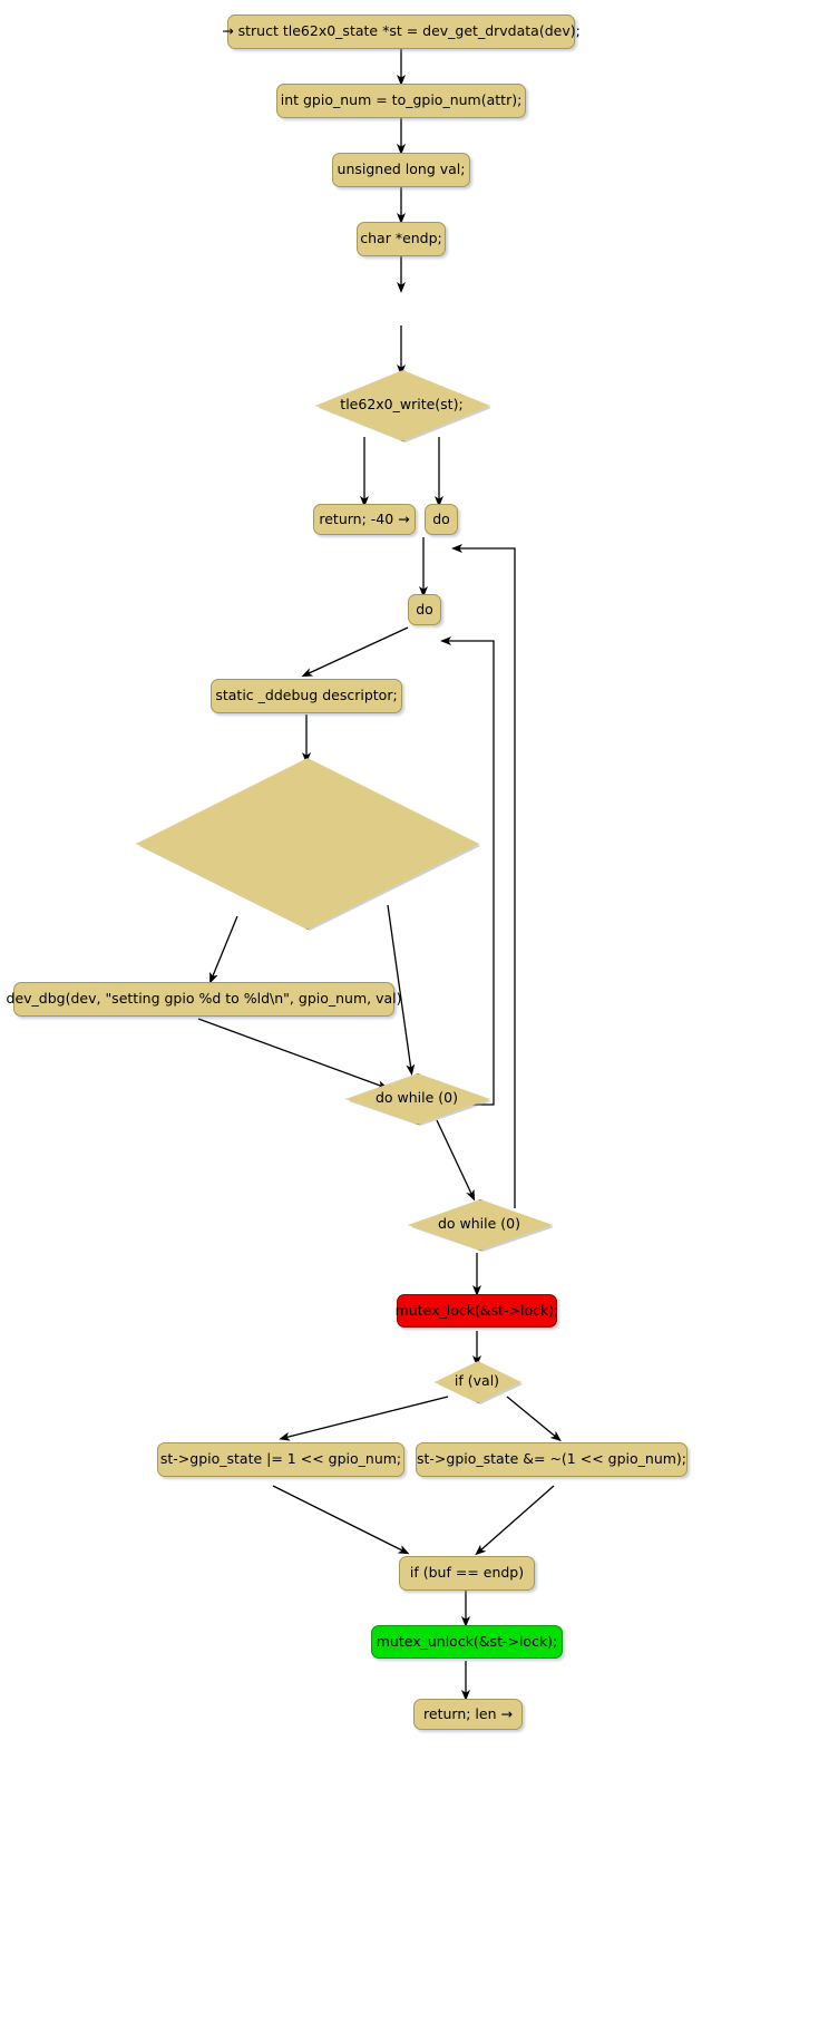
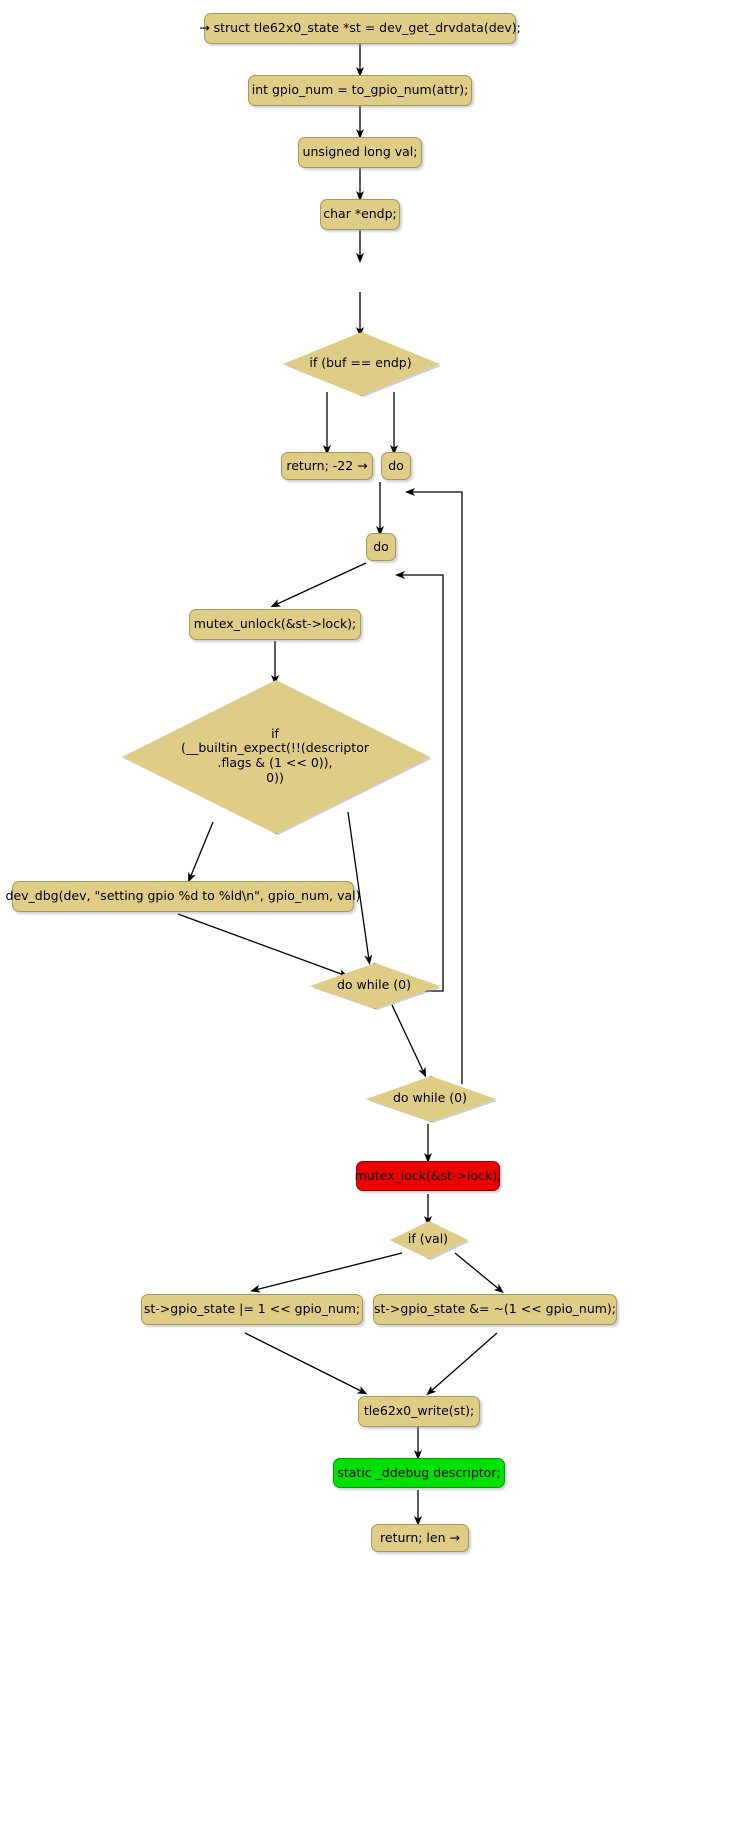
  → struct tle62x0_state *st = dev_get_drvdata(dev);
  int gpio_num = to_gpio_num(attr);
  unsigned long val;
  char *endp;
- tle62x0_write(st);
+ if (buf == endp)
- return; -40 →
+ return; -22 →
  do
  do
- static _ddebug descriptor;
+ mutex_unlock(&st->lock);
+ if
+ (__builtin_expect(!!(descriptor
+ .flags & (1 << 0)),
+ 0))
  dev_dbg(dev, "setting gpio %d to %ld\n", gpio_num, val)
  do while (0)
  do while (0)
  mutex_lock(&st->lock);
  if (val)
  st->gpio_state |= 1 << gpio_num;
  st->gpio_state &= ~(1 << gpio_num);
- if (buf == endp)
+ tle62x0_write(st);
- mutex_unlock(&st->lock);
+ static _ddebug descriptor;
  return; len →
